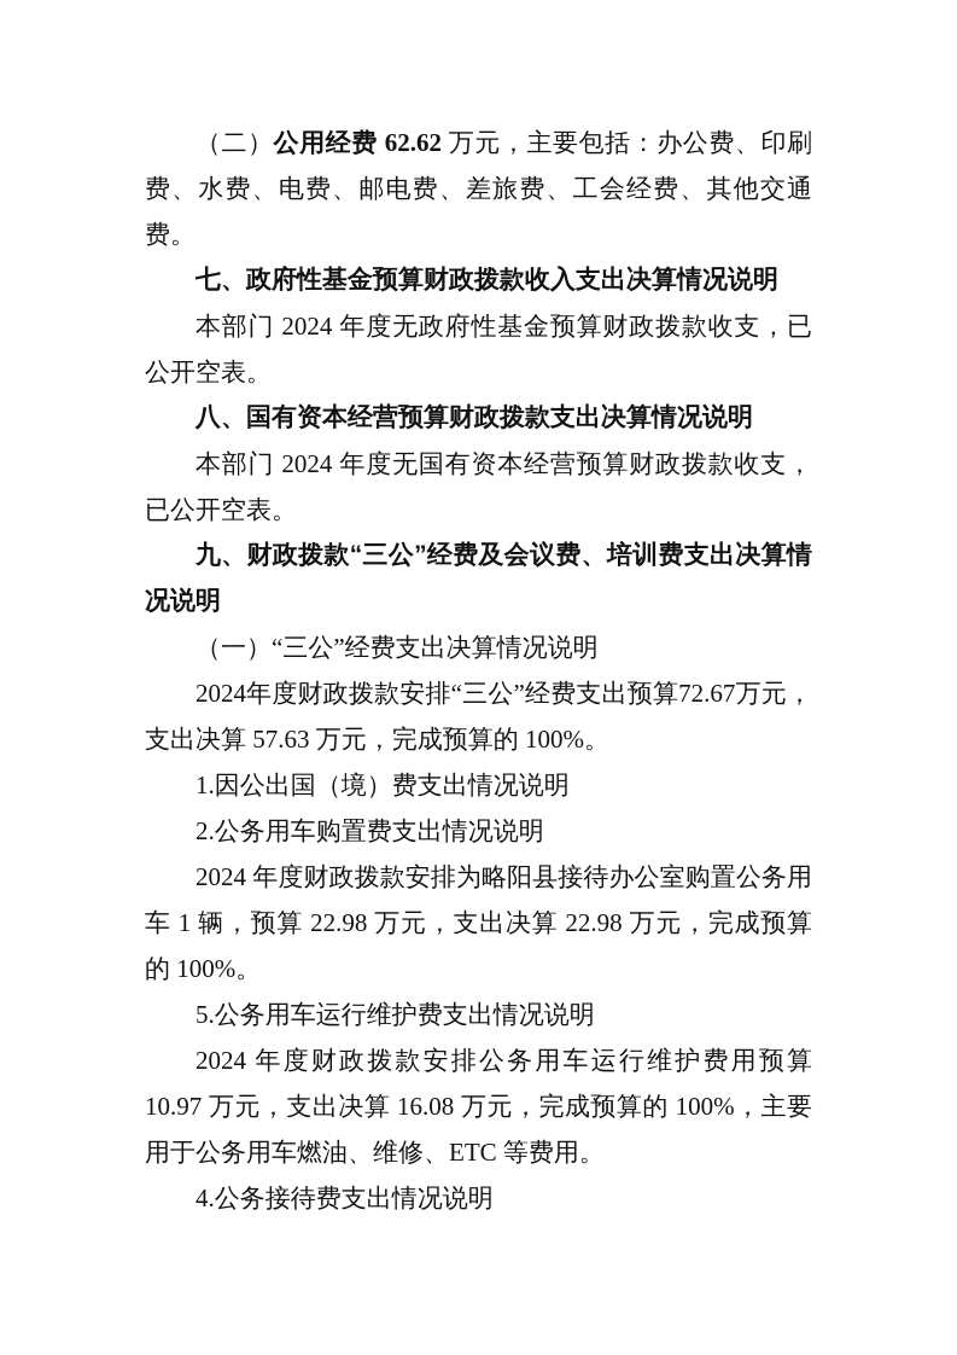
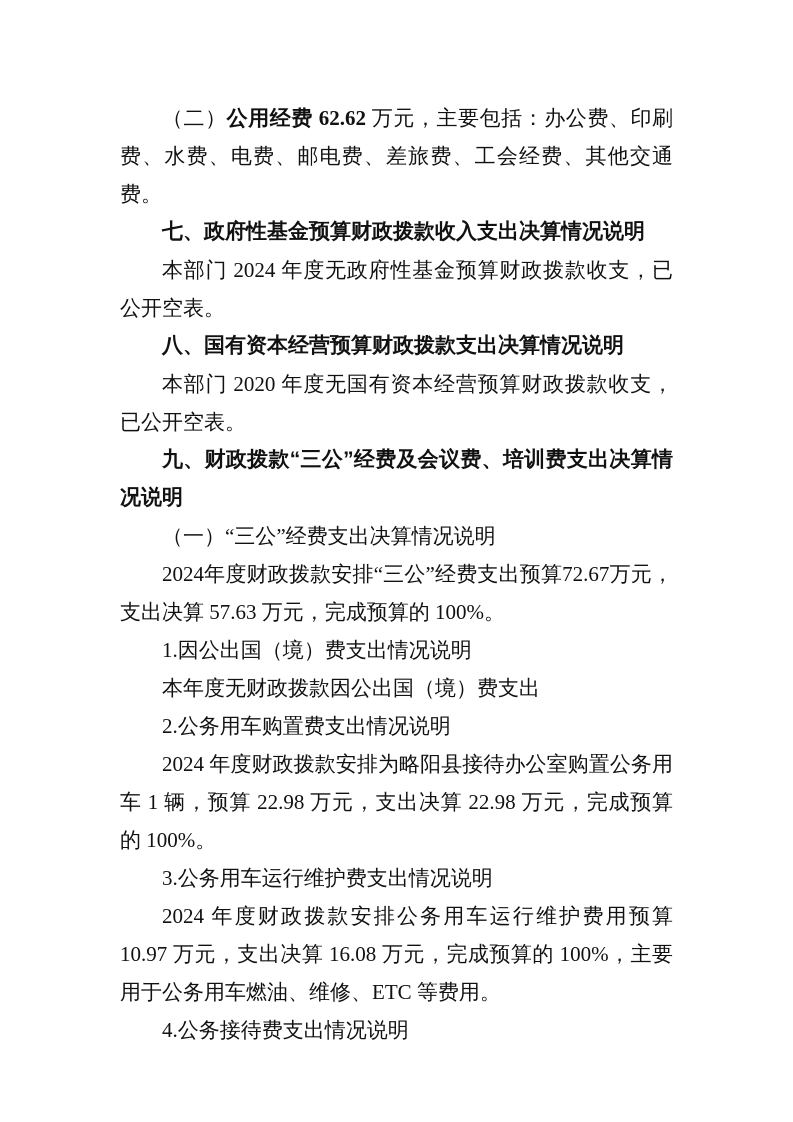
  （二）公用经费 62.62 万元，主要包括：办公费、印刷费、水费、电费、邮电费、差旅费、工会经费、其他交通费。
  七、政府性基金预算财政拨款收入支出决算情况说明
  本部门 2024 年度无政府性基金预算财政拨款收支，已公开空表。
  八、国有资本经营预算财政拨款支出决算情况说明
- 本部门 2024 年度无国有资本经营预算财政拨款收支，已公开空表。
+ 本部门 2020 年度无国有资本经营预算财政拨款收支，已公开空表。
  九、财政拨款“三公”经费及会议费、培训费支出决算情况说明
  （一）“三公”经费支出决算情况说明
  2024年度财政拨款安排“三公”经费支出预算72.67万元，支出决算 57.63 万元，完成预算的 100%。
  1.因公出国（境）费支出情况说明
+ 本年度无财政拨款因公出国（境）费支出
  2.公务用车购置费支出情况说明
  2024 年度财政拨款安排为略阳县接待办公室购置公务用车 1 辆，预算 22.98 万元，支出决算 22.98 万元，完成预算的 100%。
- 5.公务用车运行维护费支出情况说明
+ 3.公务用车运行维护费支出情况说明
  2024 年度财政拨款安排公务用车运行维护费用预算 10.97 万元，支出决算 16.08 万元，完成预算的 100%，主要用于公务用车燃油、维修、ETC 等费用。
  4.公务接待费支出情况说明
